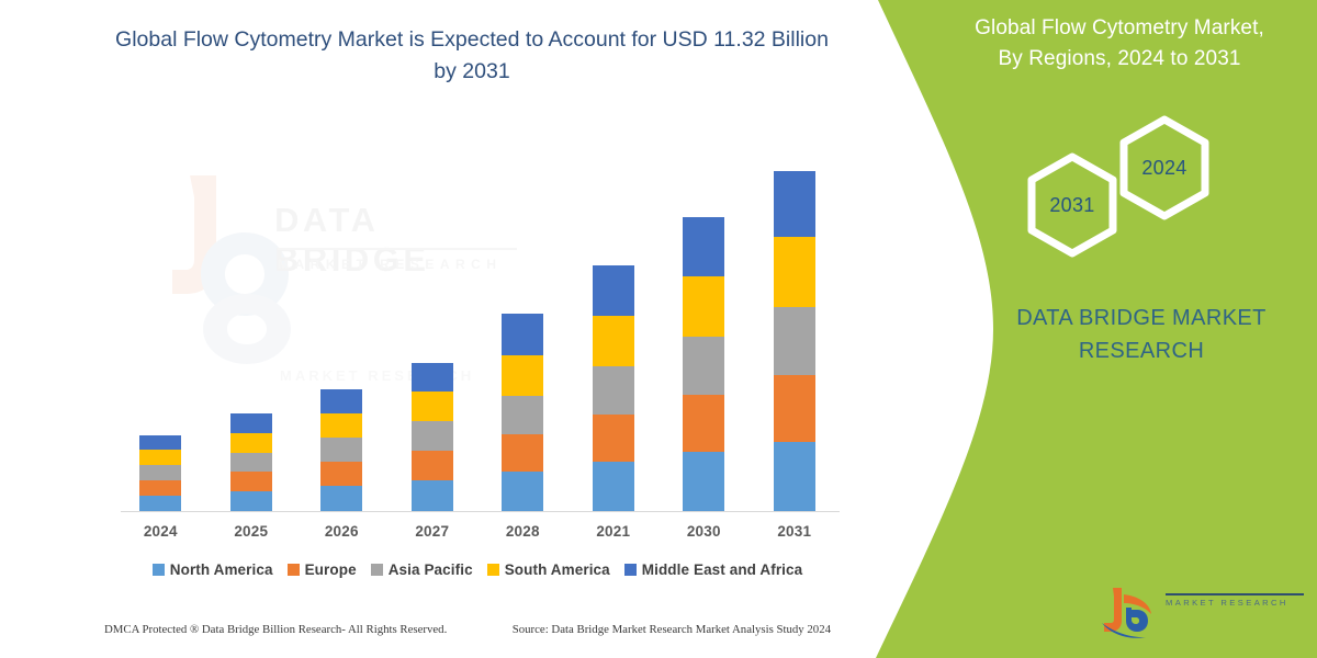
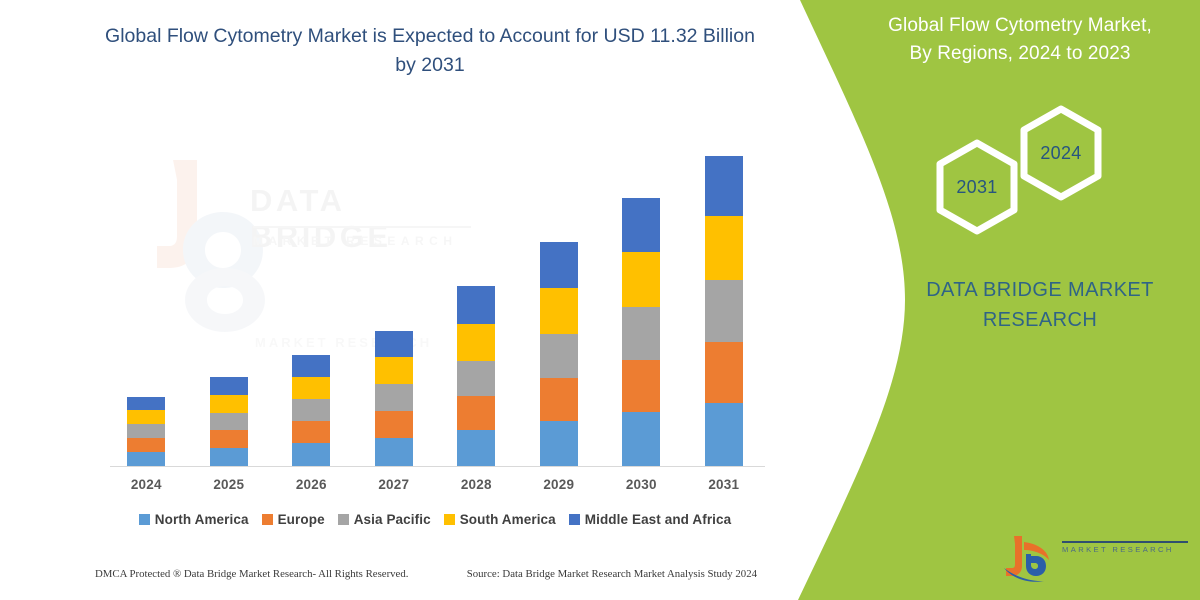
  Global Flow Cytometry Market,
- By Regions, 2024 to 2031
+ By Regions, 2024 to 2023
  2024
  2031
  DATA BRIDGE MARKET
  RESEARCH
  MARKET RESEARCH
  Global Flow Cytometry Market is Expected to Account for USD 11.32 Billion by 2031
  MARKET RESCH
  2024
  2025
  2026
  2027
  2028
- 2021
+ 2029
  2030
  2031
  North America
  Europe
  Asia Pacific
  South America
  Middle East and Africa
- DMCA Protected ® Data Bridge Billion Research- All Rights Reserved.
+ DMCA Protected ® Data Bridge Market Research- All Rights Reserved.
  Source: Data Bridge Market Research Market Analysis Study 2024
